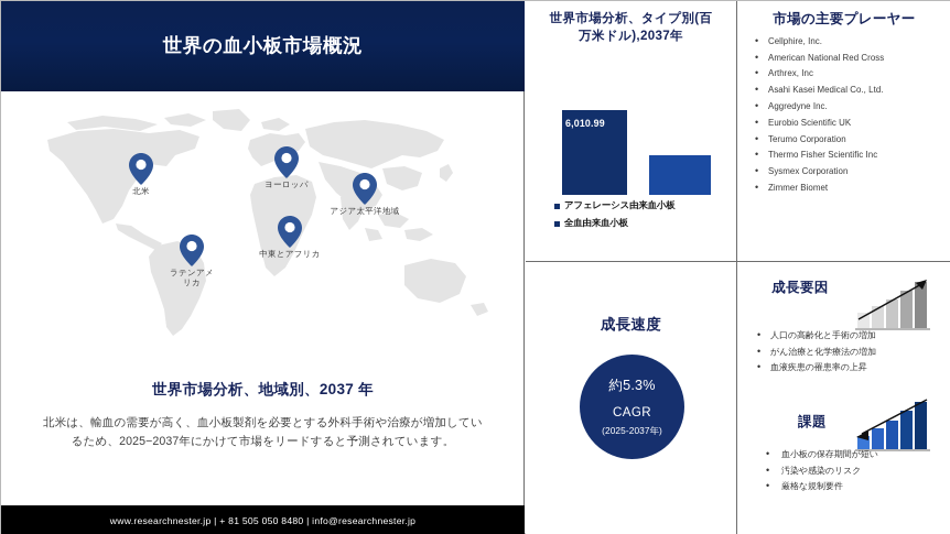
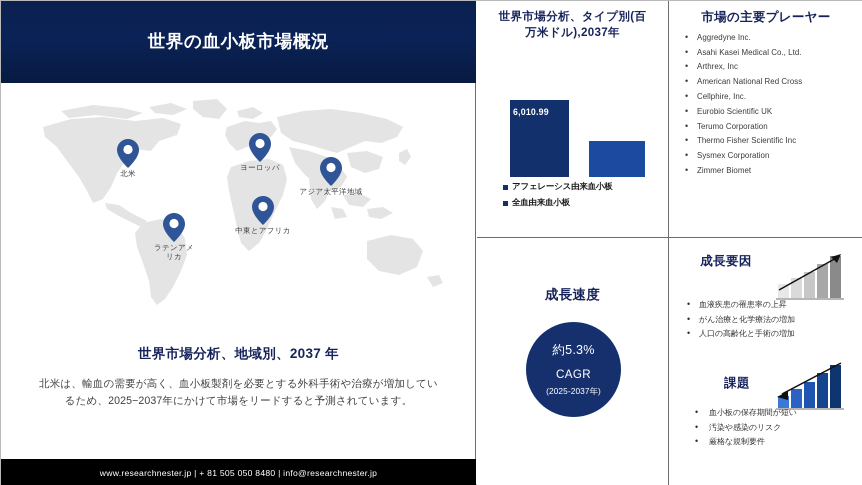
  世界の血小板市場概況
  北米
  ヨーロッパ
  アジア太平洋地域
  中東とアフリカ
  ラテンアメリカ
  世界市場分析、地域別、2037 年
  北米は、輸血の需要が高く、血小板製剤を必要とする外科手術や治療が増加しているため、2025−2037年にかけて市場をリードすると予測されています。
  www.researchnester.jp | + 81 505 050 8480 | info@researchnester.jp
  世界市場分析、タイプ別(百万米ドル),2037年
  6,010.99
  アフェレーシス由来血小板
  全血由来血小板
  市場の主要プレーヤー
- Cellphire, Inc.
+ Aggredyne Inc.
- American National Red Cross
+ Asahi Kasei Medical Co., Ltd.
  Arthrex, Inc
- Asahi Kasei Medical Co., Ltd.
+ American National Red Cross
- Aggredyne Inc.
+ Cellphire, Inc.
  Eurobio Scientific UK
  Terumo Corporation
  Thermo Fisher Scientific Inc
  Sysmex Corporation
  Zimmer Biomet
  成長速度
  約5.3%
  CAGR
  (2025-2037年)
  成長要因
- 人口の高齢化と手術の増加
+ 血液疾患の罹患率の上昇
  がん治療と化学療法の増加
- 血液疾患の罹患率の上昇
+ 人口の高齢化と手術の増加
  課題
  血小板の保存期間が短い
  汚染や感染のリスク
  厳格な規制要件
